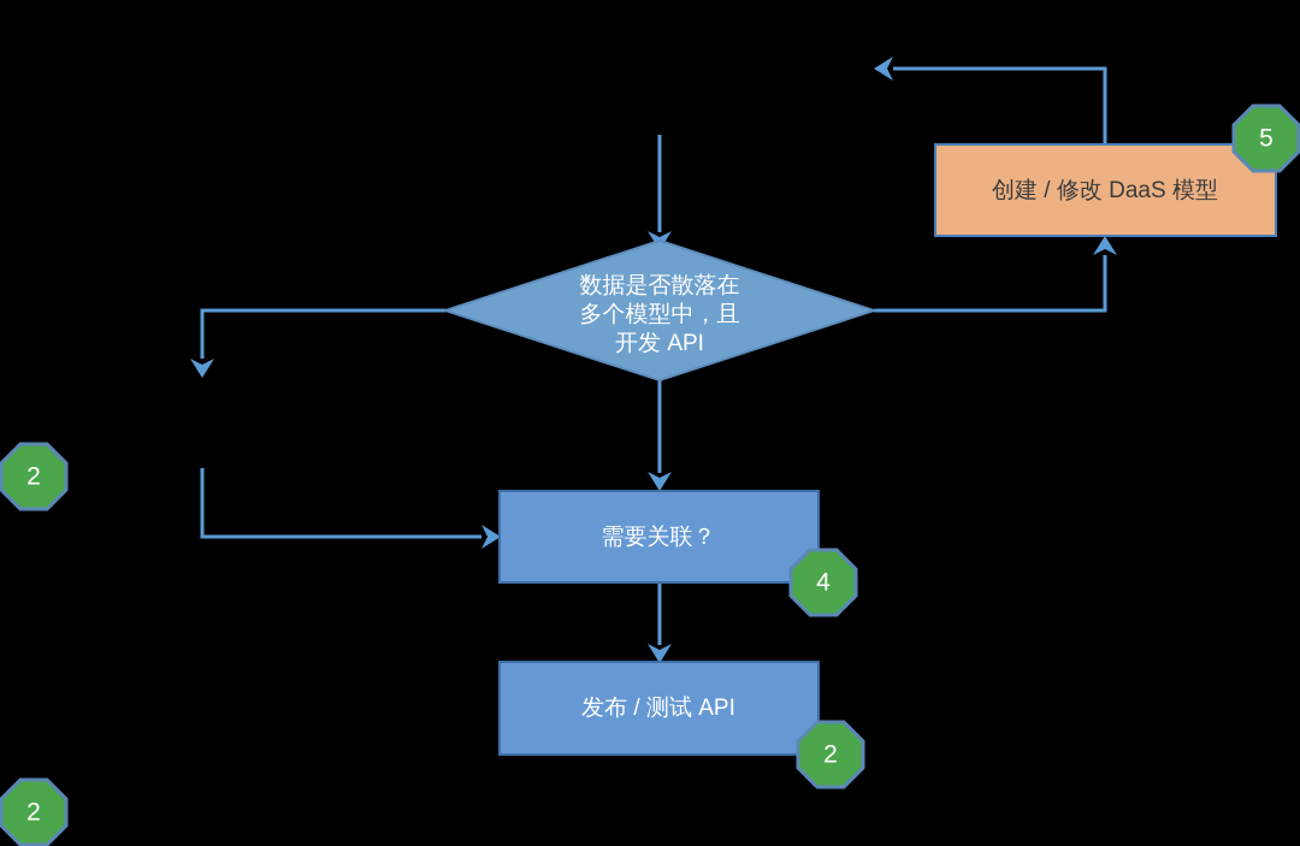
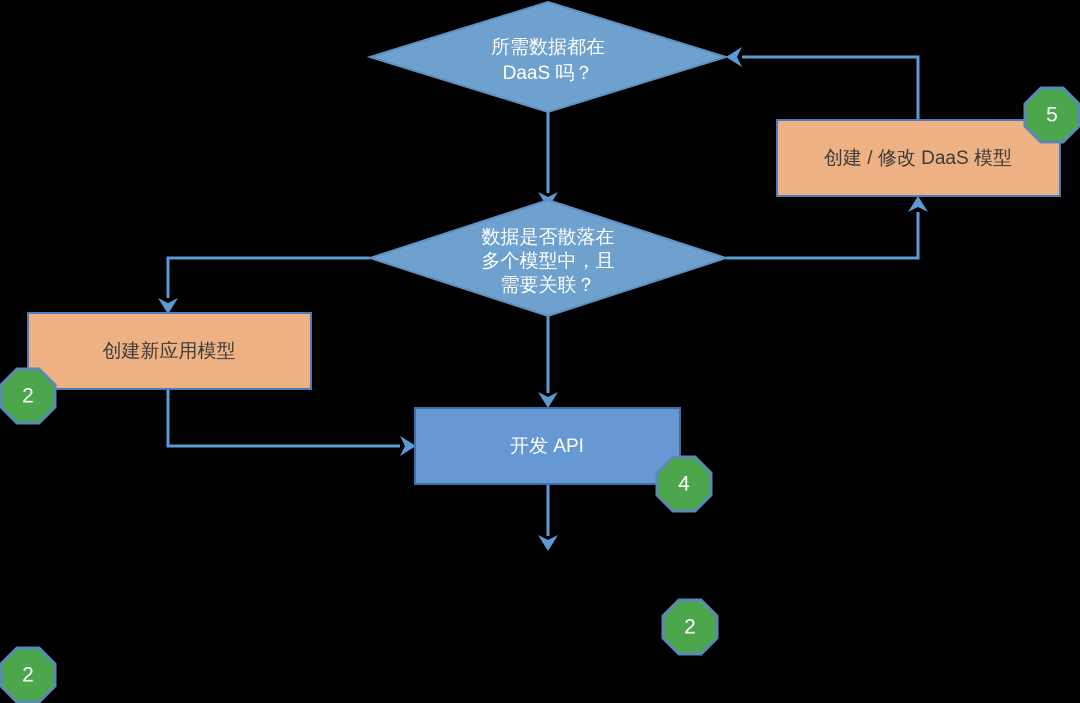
+ 所需数据都在
+ DaaS 吗？
  数据是否散落在
  多个模型中，且
- 开发 API
+ 需要关联？
  创建 / 修改 DaaS 模型
+ 创建新应用模型
- 需要关联？
+ 开发 API
- 发布 / 测试 API
  5
  2
  4
  2
  2
